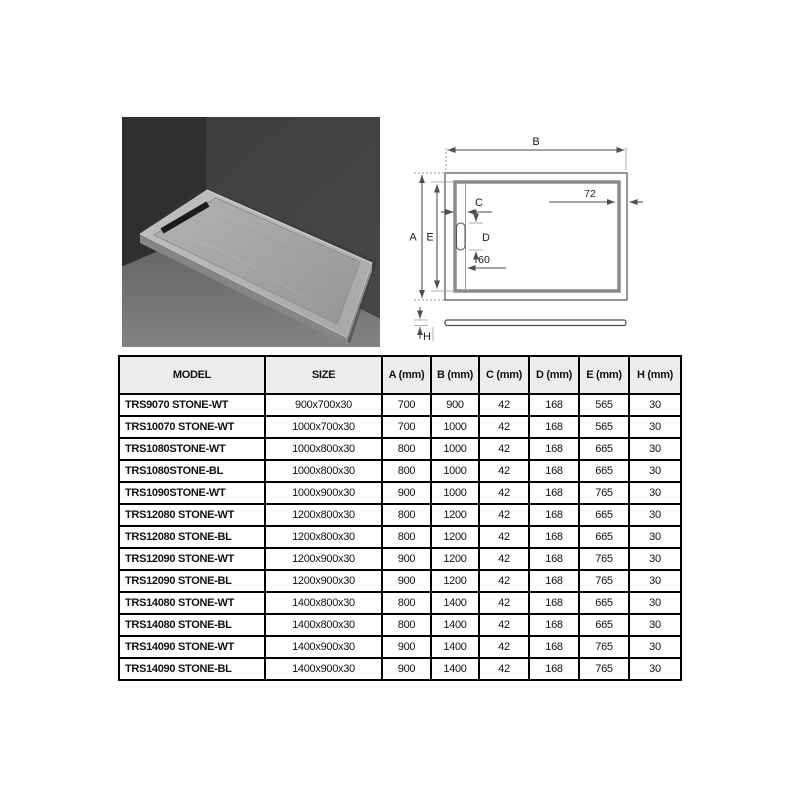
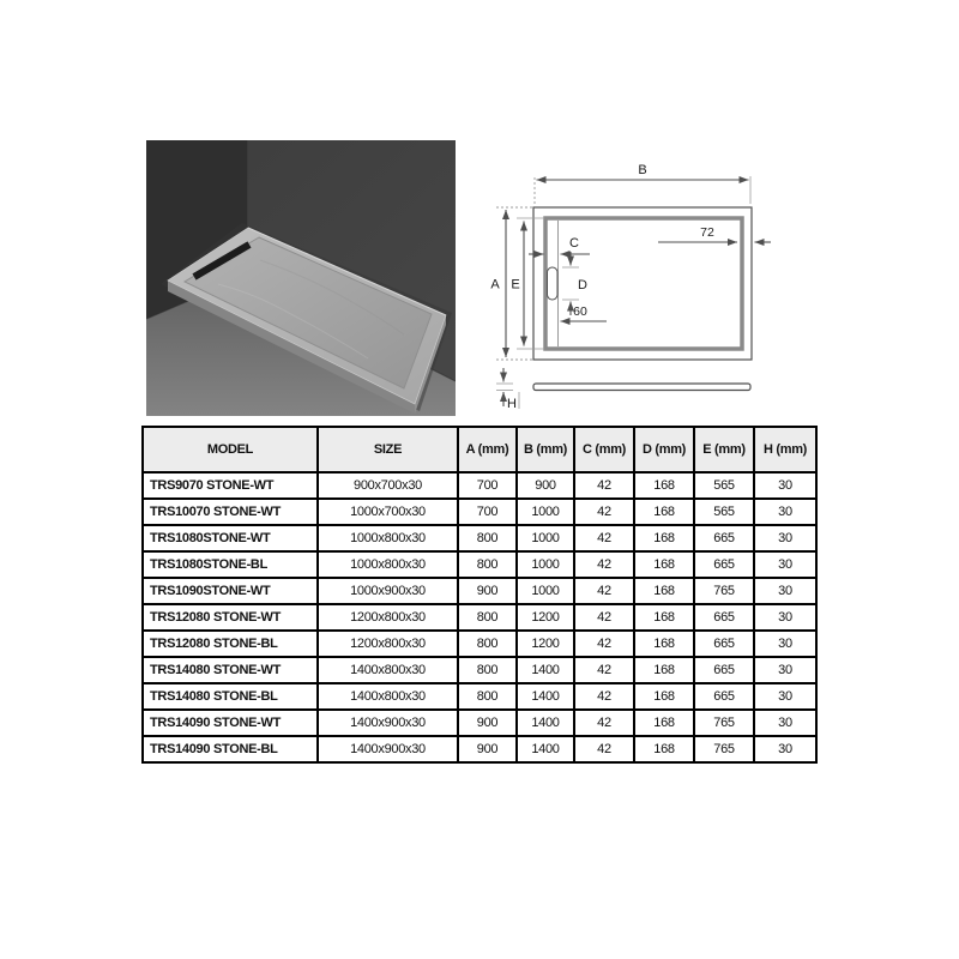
  B
  A
  E
  C
  D
  60
  72
  H
  MODEL	SIZE	A (mm)	B (mm)	C (mm)	D (mm)	E (mm)	H (mm)
  TRS9070 STONE-WT	900x700x30	700	900	42	168	565	30
  TRS10070 STONE-WT	1000x700x30	700	1000	42	168	565	30
  TRS1080STONE-WT	1000x800x30	800	1000	42	168	665	30
  TRS1080STONE-BL	1000x800x30	800	1000	42	168	665	30
  TRS1090STONE-WT	1000x900x30	900	1000	42	168	765	30
  TRS12080 STONE-WT	1200x800x30	800	1200	42	168	665	30
  TRS12080 STONE-BL	1200x800x30	800	1200	42	168	665	30
- TRS12090 STONE-WT	1200x900x30	900	1200	42	168	765	30
- TRS12090 STONE-BL	1200x900x30	900	1200	42	168	765	30
  TRS14080 STONE-WT	1400x800x30	800	1400	42	168	665	30
  TRS14080 STONE-BL	1400x800x30	800	1400	42	168	665	30
  TRS14090 STONE-WT	1400x900x30	900	1400	42	168	765	30
  TRS14090 STONE-BL	1400x900x30	900	1400	42	168	765	30
